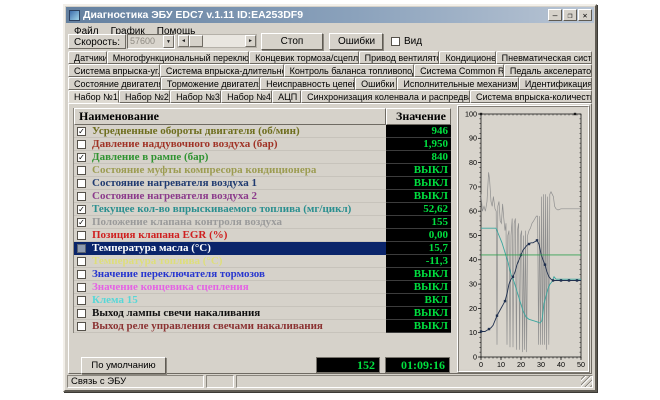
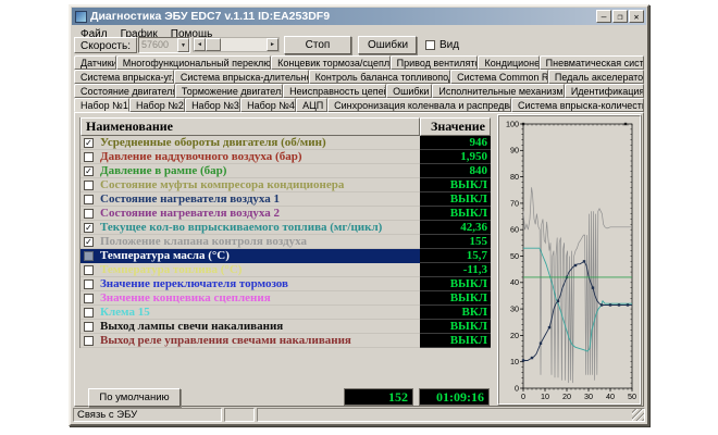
  Диагностика ЭБУ EDC7 v.1.11 ID:EA253DF9
  –
  ❐
  ✕
  Файл
  График
  Помощь
  Скорость:
  57600
  Стоп
  Ошибки
  Вид
  Датчики
  Многофункциональный переклю
  Концевик тормоза/сцепл
  Привод вентилят
  Кондиционе
  Пневматическая сист
  Система впрыска-уг
  Система впрыска-длительн
  Контроль баланса топливопо
  Система Common R
  Педаль акселерато
  Состояние двигател
  Торможение двигател
  Неисправность цепе
  Ошибки
  Исполнительные механизм
  Идентификация
  Набор №1
  Набор №2
  Набор №3
  Набор №4
  АЦП
  Синхронизация коленвала и распредв
  Система впрыска-количест
  Наименование
  Значение
  ✓
  Усредненные обороты двигателя (об/мин)
  946
  Давление наддувочного воздуха (бар)
  1,950
  ✓
  Давление в рампе (бар)
  840
  Состояние муфты компресора кондиционера
  ВЫКЛ
  Состояние нагревателя воздуха 1
  ВЫКЛ
  Состояние нагревателя воздуха 2
  ВЫКЛ
  ✓
  Текущее кол-во впрыскиваемого топлива (мг/цикл)
- 52,62
+ 42,36
  ✓
  Положение клапана контроля воздуха
  155
- Позиция клапана EGR (%)
- 0,00
  Температура масла (°C)
  15,7
  Температура топлива (°C)
  -11,3
  Значение переключателя тормозов
  ВЫКЛ
  Значение концевика сцепления
  ВЫКЛ
  Клема 15
  ВКЛ
  Выход лампы свечи накаливания
  ВЫКЛ
  Выход реле управления свечами накаливания
  ВЫКЛ
  По умолчанию
  152
  01:09:16
  0
  10
  20
  30
  40
  50
  60
  70
  80
  90
  100
  0
  10
  20
  30
  40
  50
  Связь с ЭБУ
